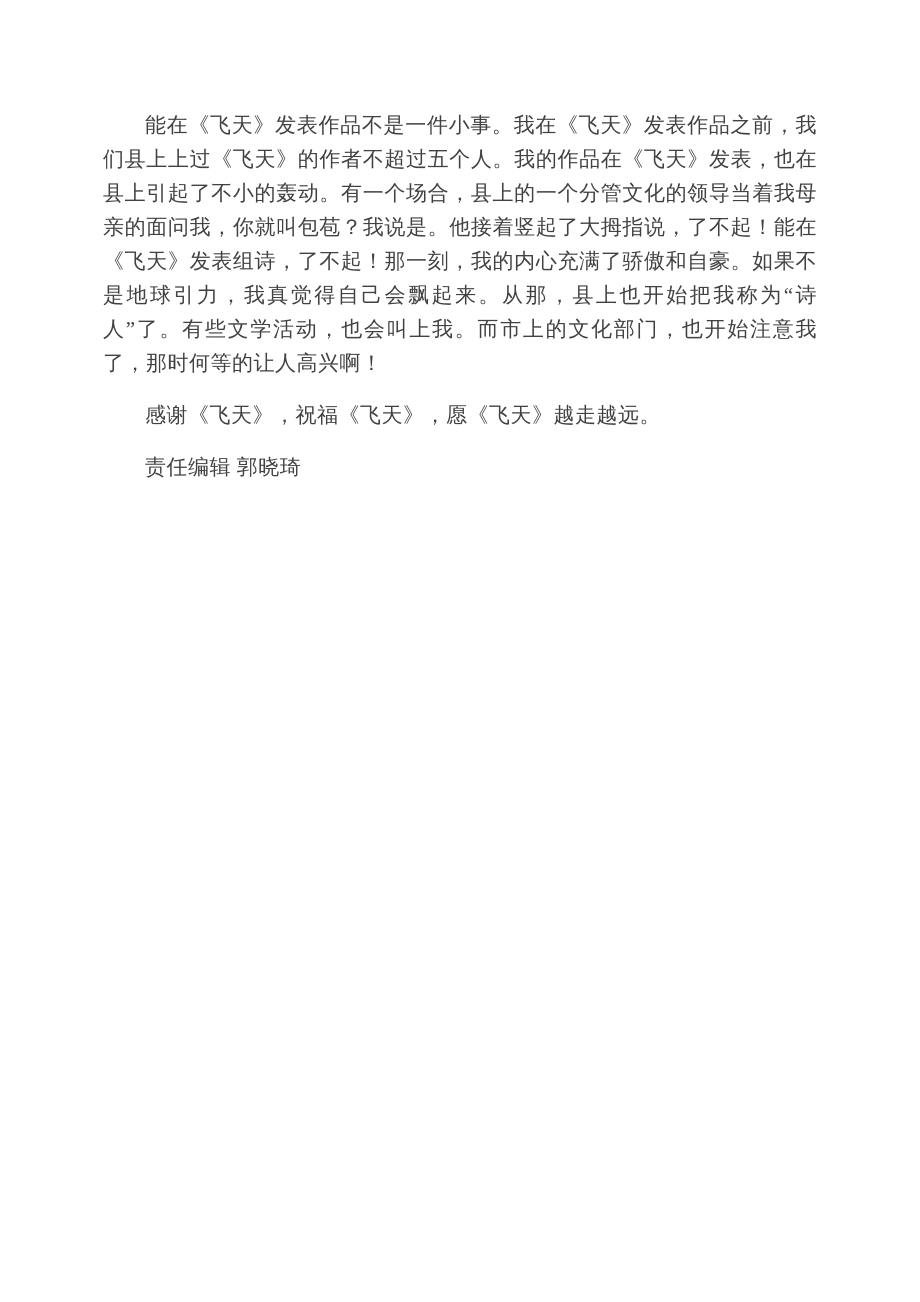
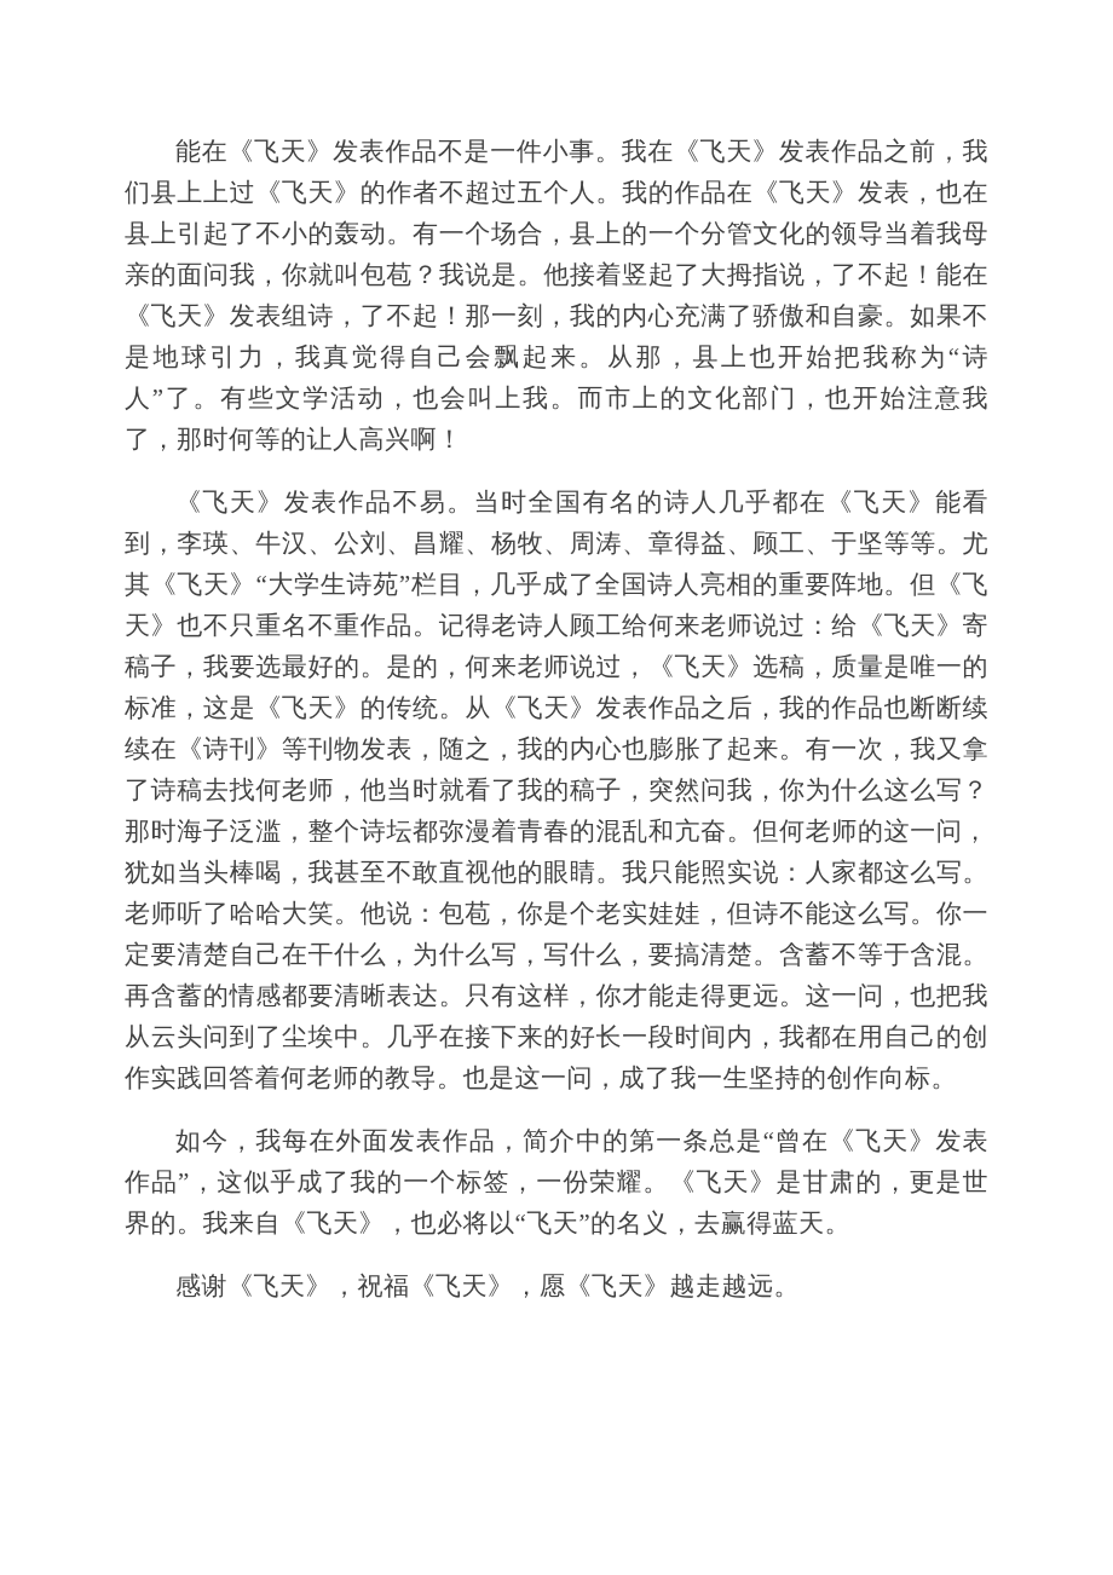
  能在《飞天》发表作品不是一件小事。我在《飞天》发表作品之前，我们县上上过《飞天》的作者不超过五个人。我的作品在《飞天》发表，也在县上引起了不小的轰动。有一个场合，县上的一个分管文化的领导当着我母亲的面问我，你就叫包苞？我说是。他接着竖起了大拇指说，了不起！能在《飞天》发表组诗，了不起！那一刻，我的内心充满了骄傲和自豪。如果不是地球引力，我真觉得自己会飘起来。从那，县上也开始把我称为“诗人”了。有些文学活动，也会叫上我。而市上的文化部门，也开始注意我了，那时何等的让人高兴啊！
+ 《飞天》发表作品不易。当时全国有名的诗人几乎都在《飞天》能看到，李瑛、牛汉、公刘、昌耀、杨牧、周涛、章得益、顾工、于坚等等。尤其《飞天》“大学生诗苑”栏目，几乎成了全国诗人亮相的重要阵地。但《飞天》也不只重名不重作品。记得老诗人顾工给何来老师说过：给《飞天》寄稿子，我要选最好的。是的，何来老师说过，《飞天》选稿，质量是唯一的标准，这是《飞天》的传统。从《飞天》发表作品之后，我的作品也断断续续在《诗刊》等刊物发表，随之，我的内心也膨胀了起来。有一次，我又拿了诗稿去找何老师，他当时就看了我的稿子，突然问我，你为什么这么写？那时海子泛滥，整个诗坛都弥漫着青春的混乱和亢奋。但何老师的这一问，犹如当头棒喝，我甚至不敢直视他的眼睛。我只能照实说：人家都这么写。老师听了哈哈大笑。他说：包苞，你是个老实娃娃，但诗不能这么写。你一定要清楚自己在干什么，为什么写，写什么，要搞清楚。含蓄不等于含混。再含蓄的情感都要清晰表达。只有这样，你才能走得更远。这一问，也把我从云头问到了尘埃中。几乎在接下来的好长一段时间内，我都在用自己的创作实践回答着何老师的教导。也是这一问，成了我一生坚持的创作向标。
+ 如今，我每在外面发表作品，简介中的第一条总是“曾在《飞天》发表作品”，这似乎成了我的一个标签，一份荣耀。《飞天》是甘肃的，更是世界的。我来自《飞天》，也必将以“飞天”的名义，去赢得蓝天。
  感谢《飞天》，祝福《飞天》，愿《飞天》越走越远。
- 责任编辑 郭晓琦
